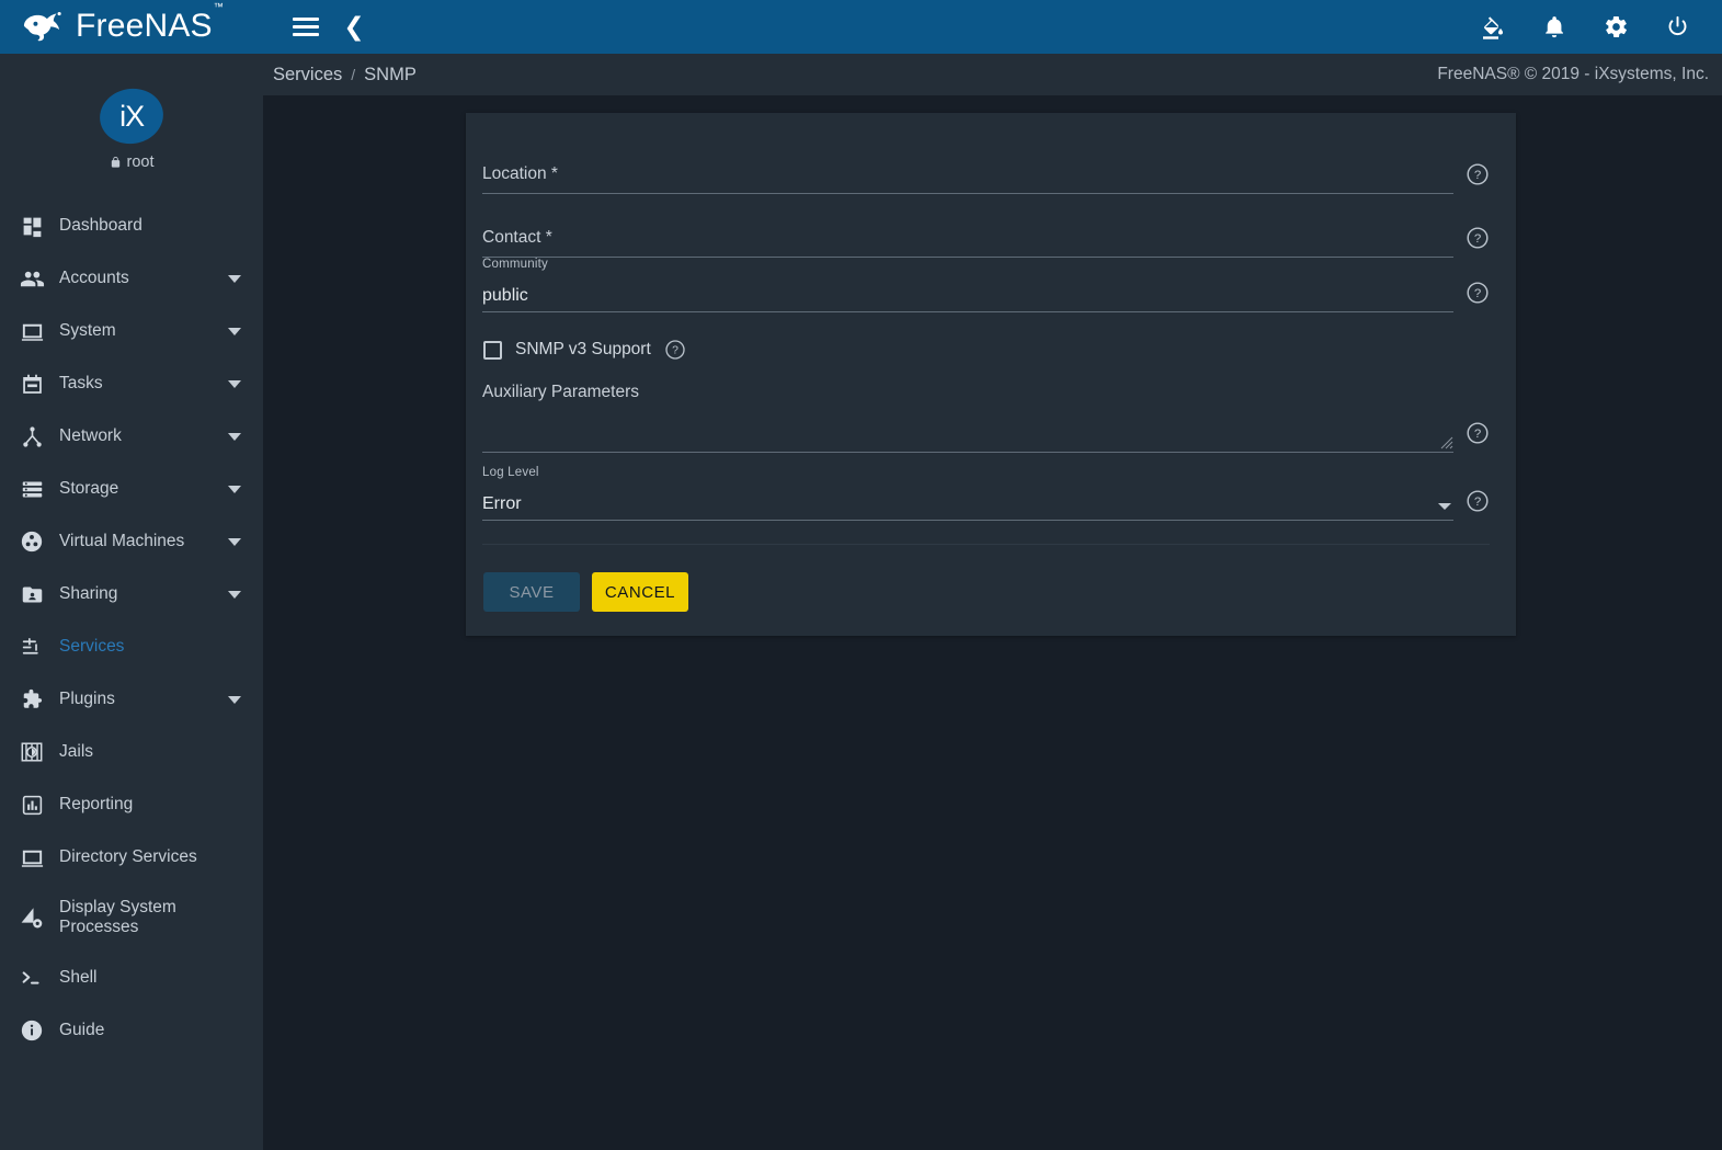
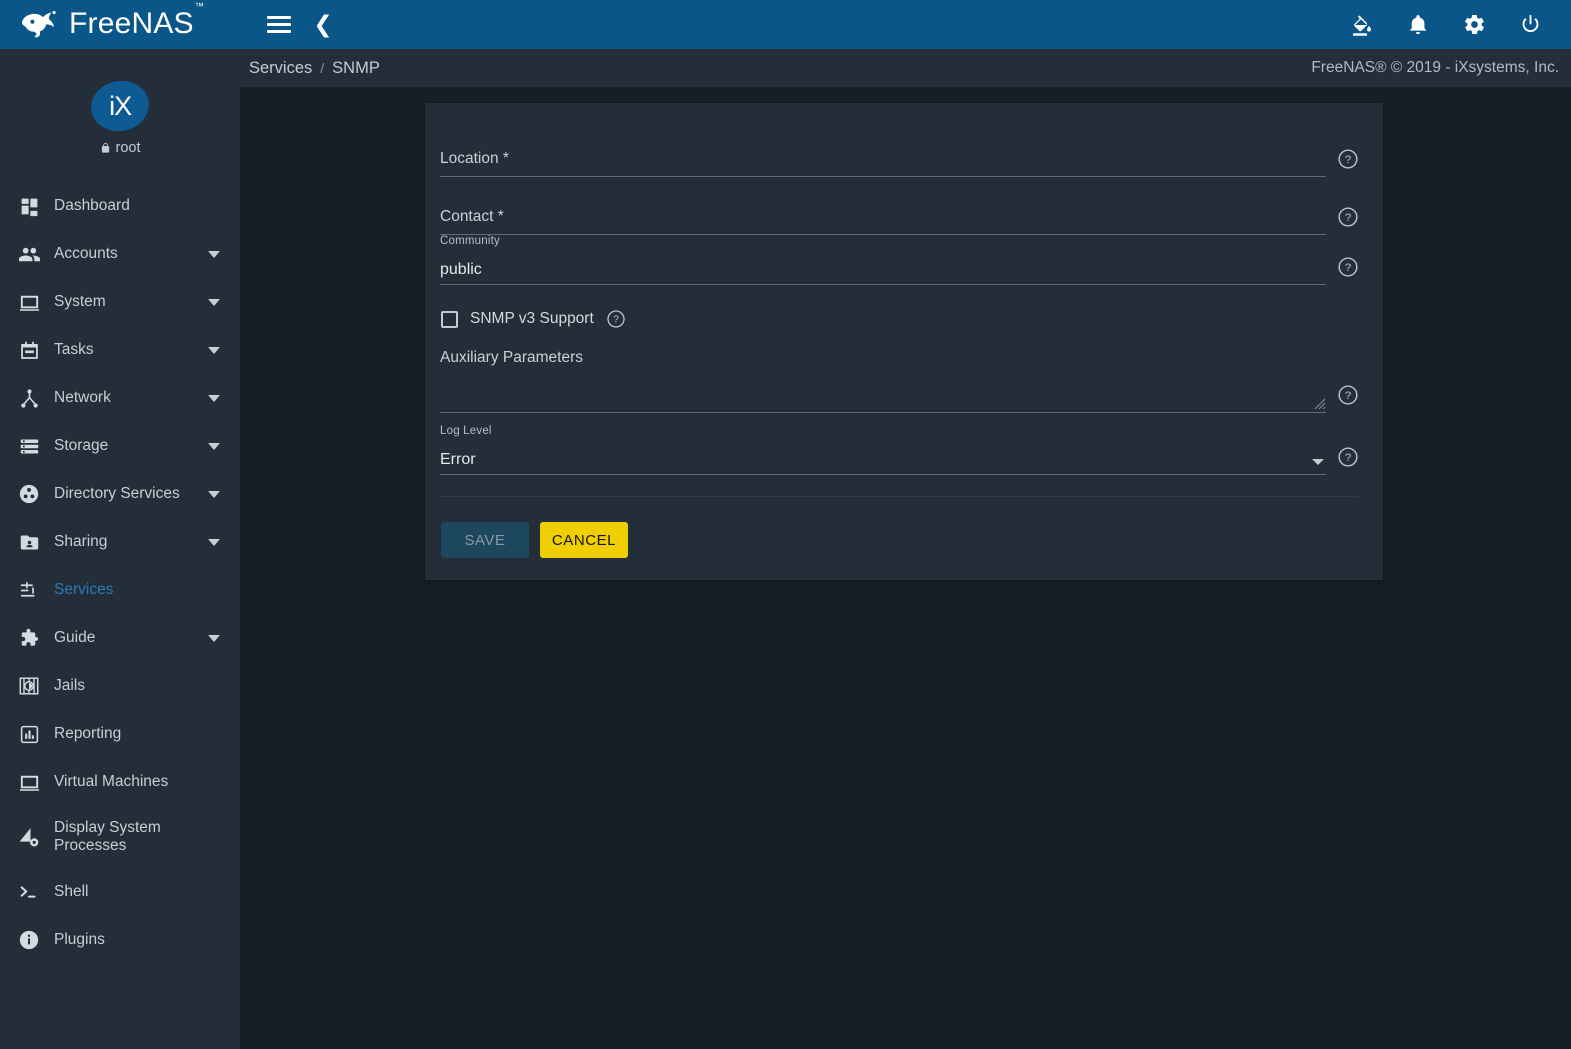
  FreeNAS™
  ❮
  root
  Dashboard
  Accounts
  System
  Tasks
  Network
  Storage
- Virtual Machines
+ Directory Services
  Sharing
  Services
- Plugins
+ Guide
  Jails
  Reporting
- Directory Services
+ Virtual Machines
  Display System Processes
  Shell
- Guide
+ Plugins
  Services
  /
  SNMP
  FreeNAS® © 2019 - iXsystems, Inc.
  Location *
  ?
  Contact *
  ?
  Community
  public
  ?
  SNMP v3 Support
  ?
  Auxiliary Parameters
  ?
  Log Level
  Error
  ?
  SAVE
  CANCEL
